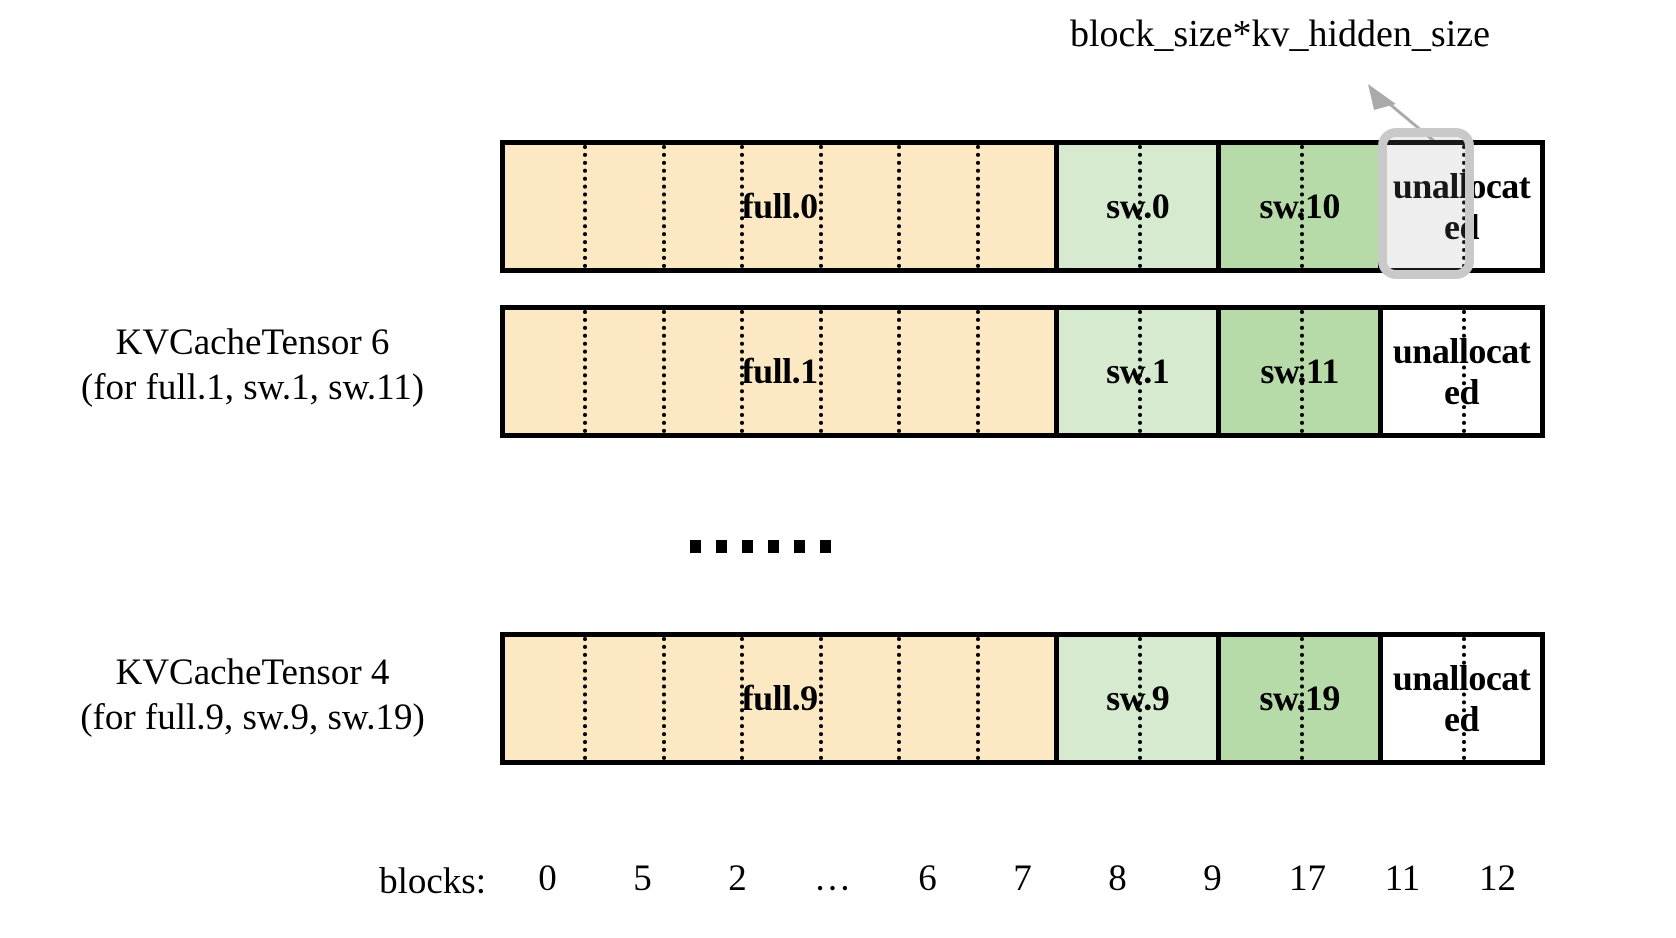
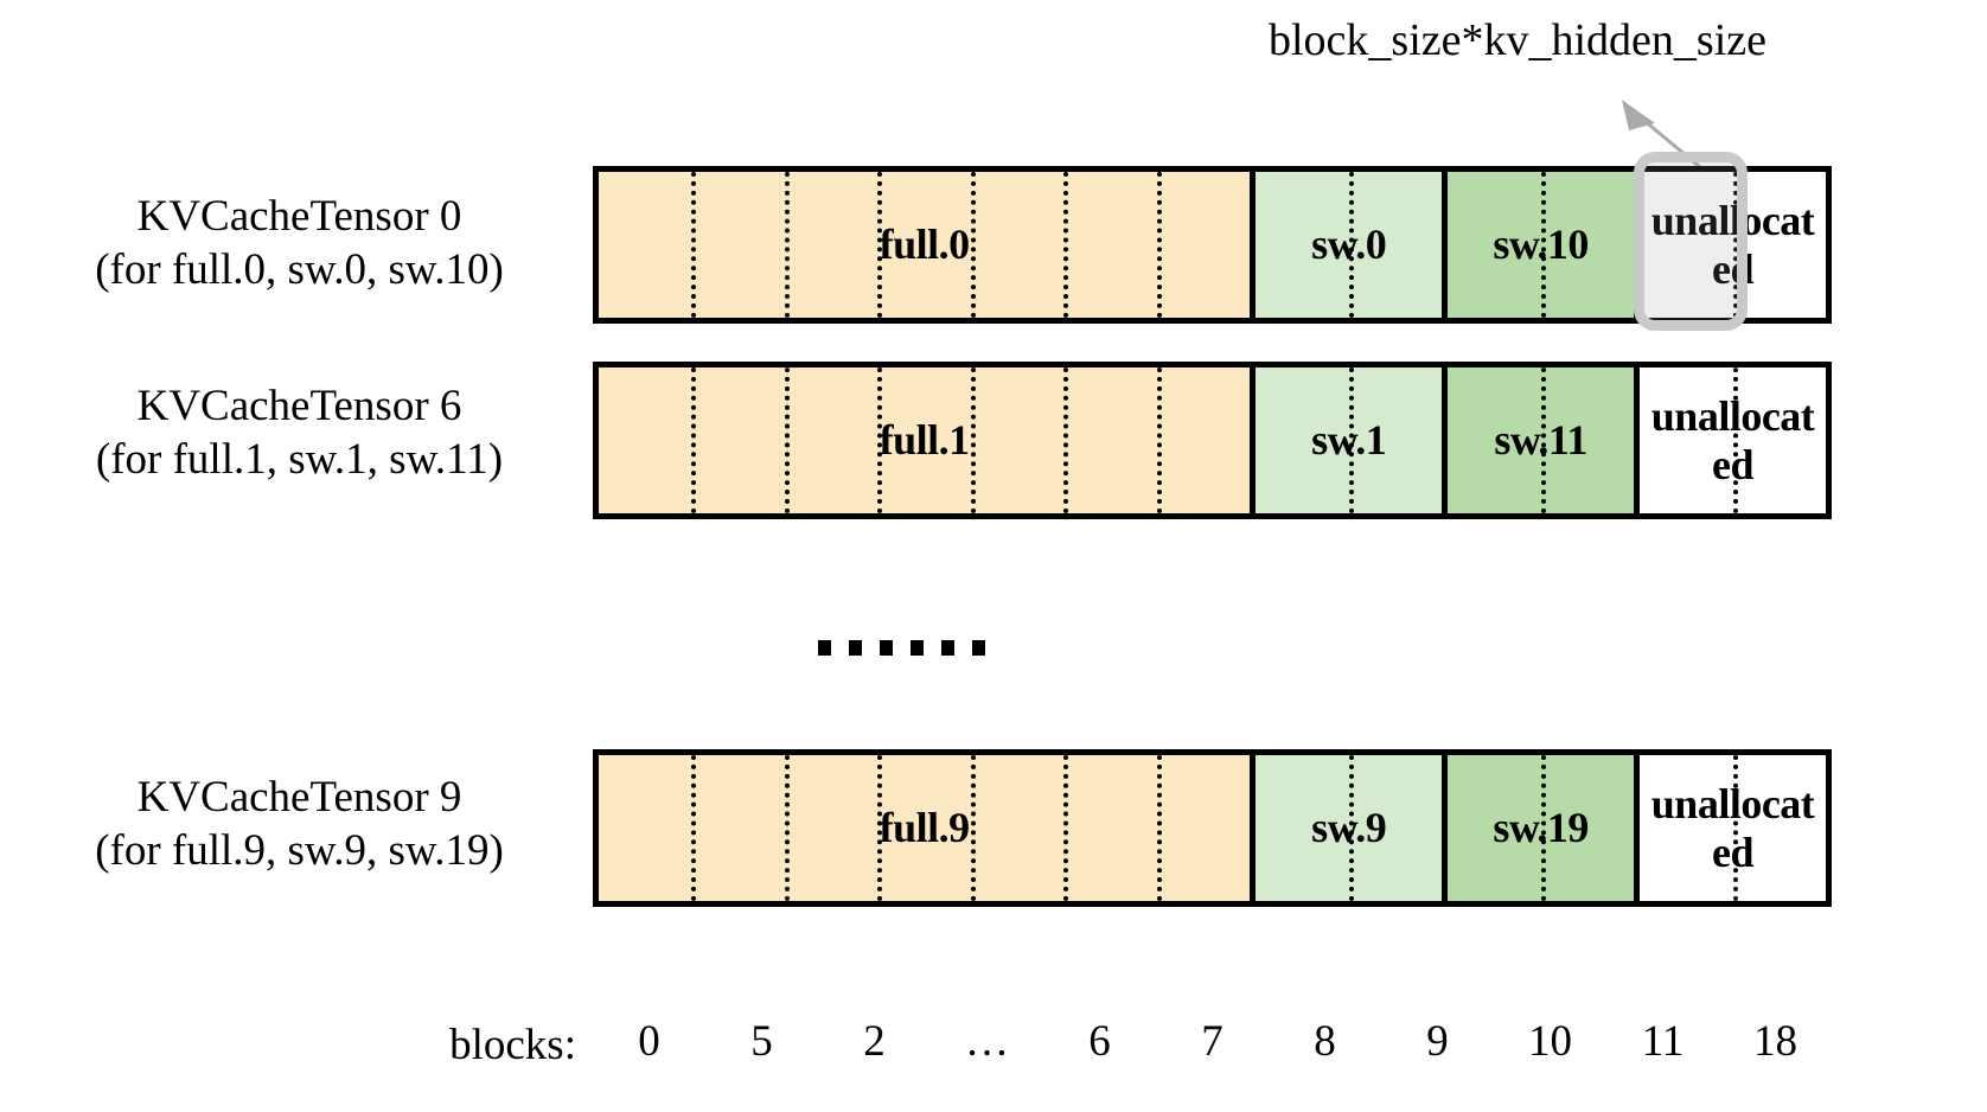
  block_size*kv_hidden_size
+ KVCacheTensor 0
+ (for full.0, sw.0, sw.10)
  full.0
  sw.0
  sw.10
  unallocated
  KVCacheTensor 6
  (for full.1, sw.1, sw.11)
  full.1
  sw.1
  sw.11
  unallocated
- KVCacheTensor 4
+ KVCacheTensor 9
  (for full.9, sw.9, sw.19)
  full.9
  sw.9
  sw.19
  unallocated
  blocks:
  0
  5
  2
  …
  6
  7
  8
  9
- 17
+ 10
  11
- 12
+ 18
